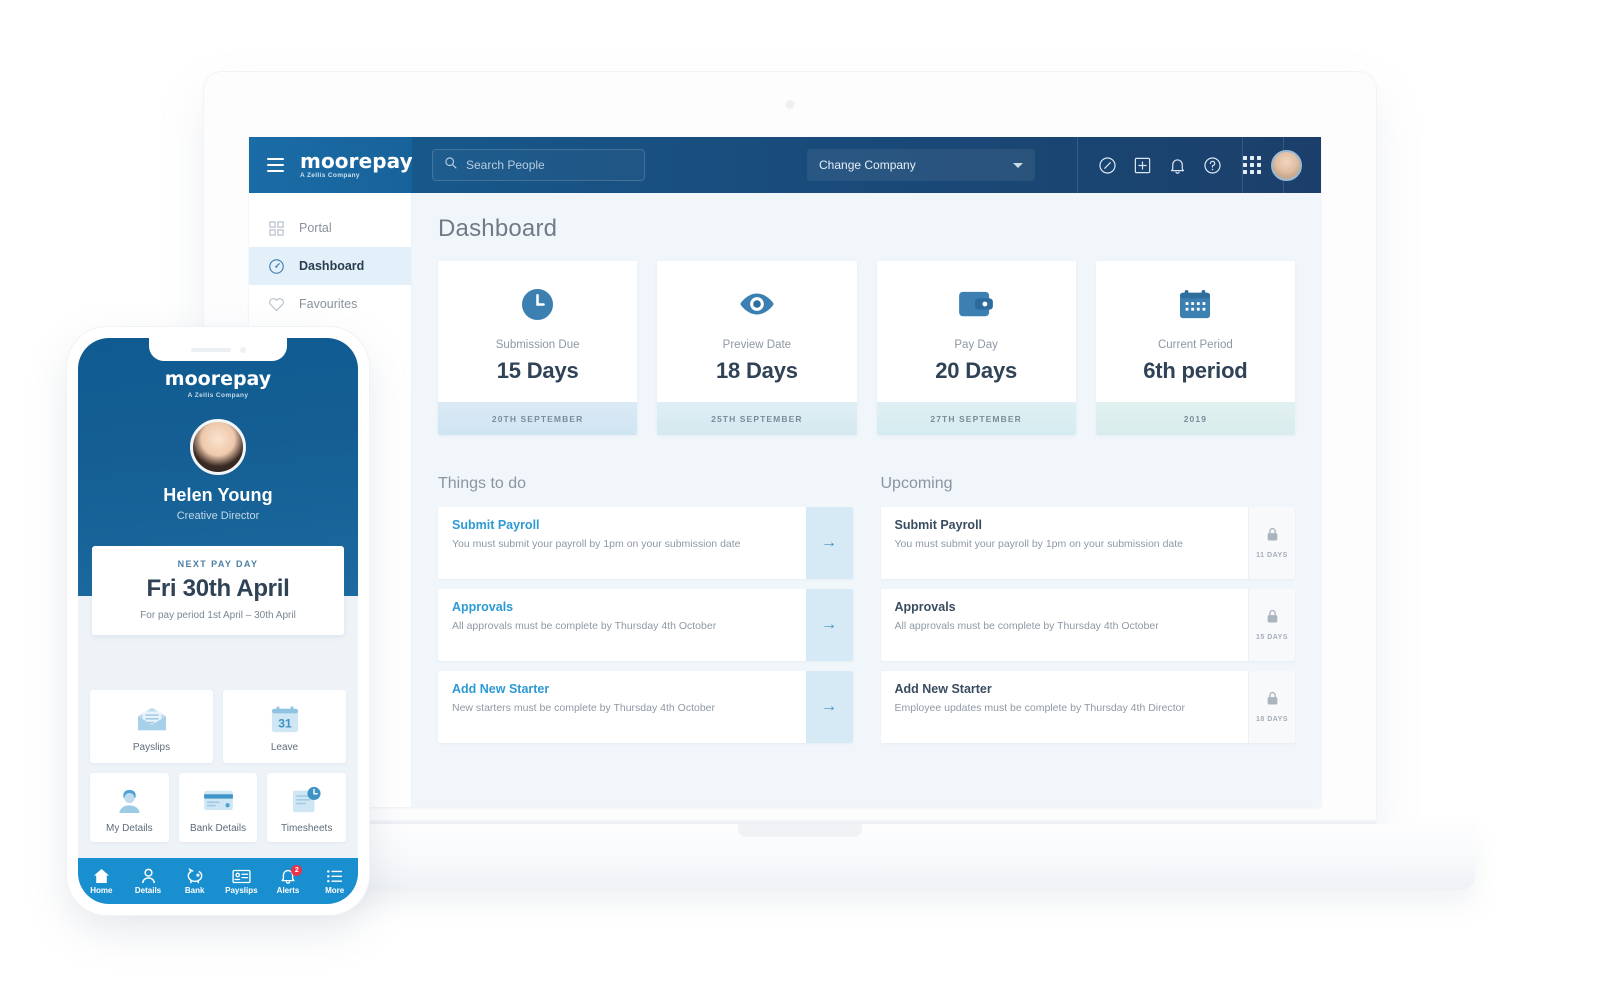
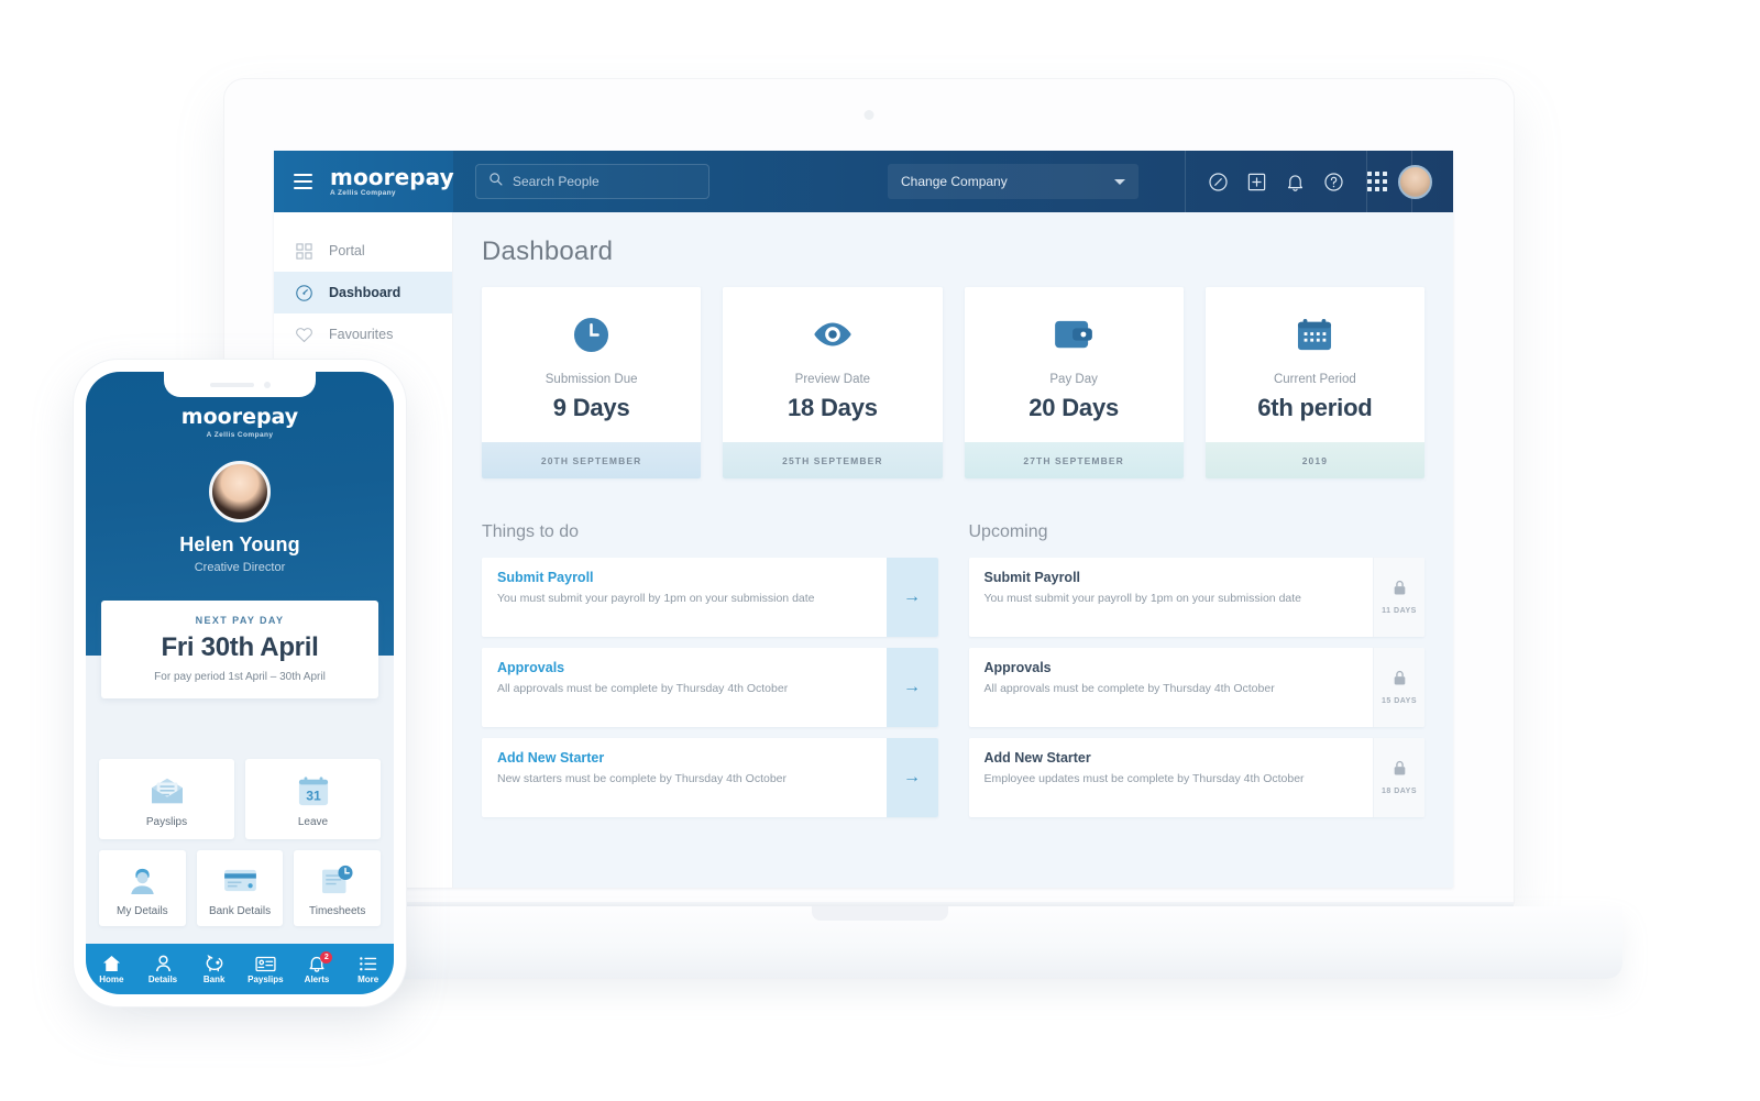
  moorepay
  Search People
  Change Company
  Portal
  Dashboard
  Favourites
  Dashboard
  Submission Due
- 15 Days
+ 9 Days
  20TH SEPTEMBER
  Preview Date
  18 Days
  25TH SEPTEMBER
  Pay Day
  20 Days
  27TH SEPTEMBER
  Current Period
  6th period
  2019
  Things to do
  Submit Payroll
  You must submit your payroll by 1pm on your submission date
  →
  Approvals
  All approvals must be complete by Thursday 4th October
  →
  Add New Starter
  New starters must be complete by Thursday 4th October
  →
  Upcoming
  Submit Payroll
  You must submit your payroll by 1pm on your submission date
  Approvals
  All approvals must be complete by Thursday 4th October
  Add New Starter
- Employee updates must be complete by Thursday 4th Director
+ Employee updates must be complete by Thursday 4th October
  moorepay
  Helen Young
  Creative Director
  NEXT PAY DAY
  Fri 30th April
  For pay period 1st April – 30th April
  Payslips
  31
  Leave
  My Details
  Bank Details
  Timesheets
  Home
  Details
  Bank
  Payslips
  Alerts
  More
